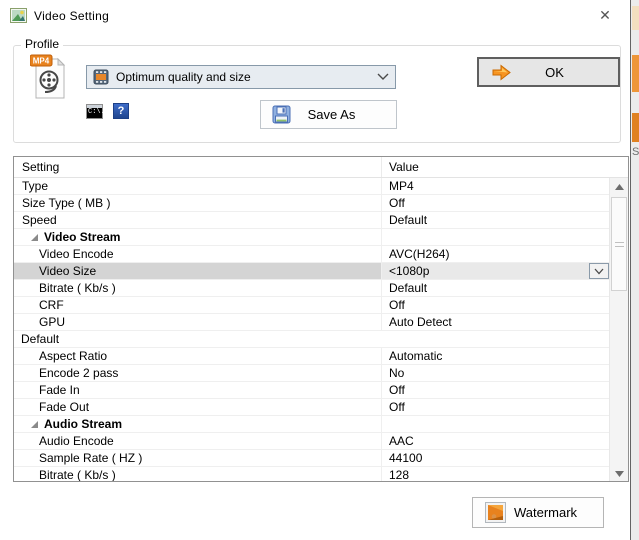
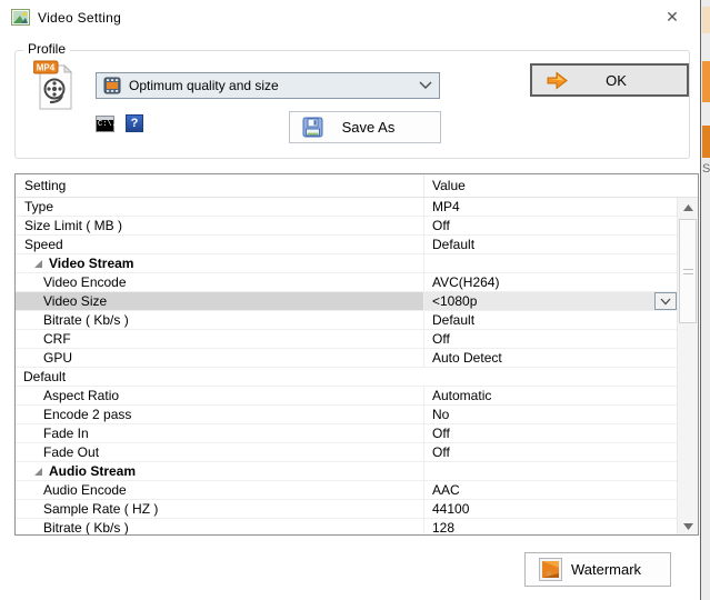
  Video Setting
  ✕
  Profile
  MP4
  Optimum quality and size
  OK
  C:\.
  ?
  Save As
  Setting
  Value
  Type
  MP4
- Size Type ( MB )
+ Size Limit ( MB )
  Off
  Speed
  Default
  Video Stream
  Video Encode
  AVC(H264)
  Video Size
  <1080p
  Bitrate ( Kb/s )
  Default
  CRF
  Off
  GPU
  Auto Detect
  Default
  Aspect Ratio
  Automatic
  Encode 2 pass
  No
  Fade In
  Off
  Fade Out
  Off
  Audio Stream
  Audio Encode
  AAC
  Sample Rate ( HZ )
  44100
  Bitrate ( Kb/s )
  128
  Watermark
  S
